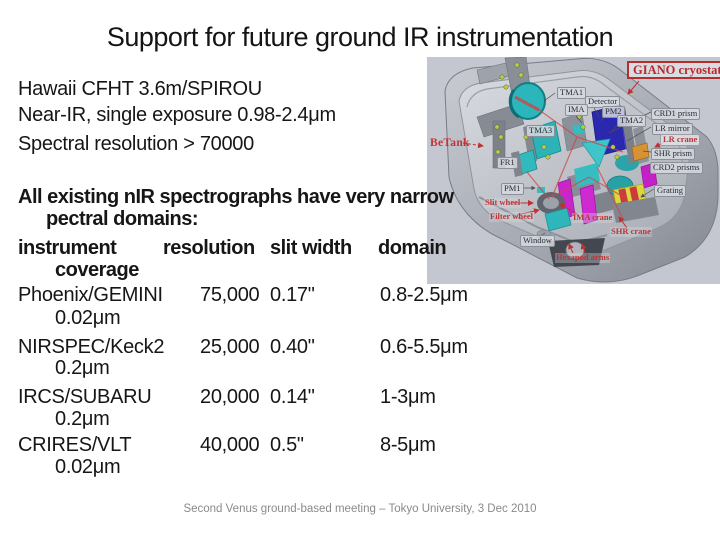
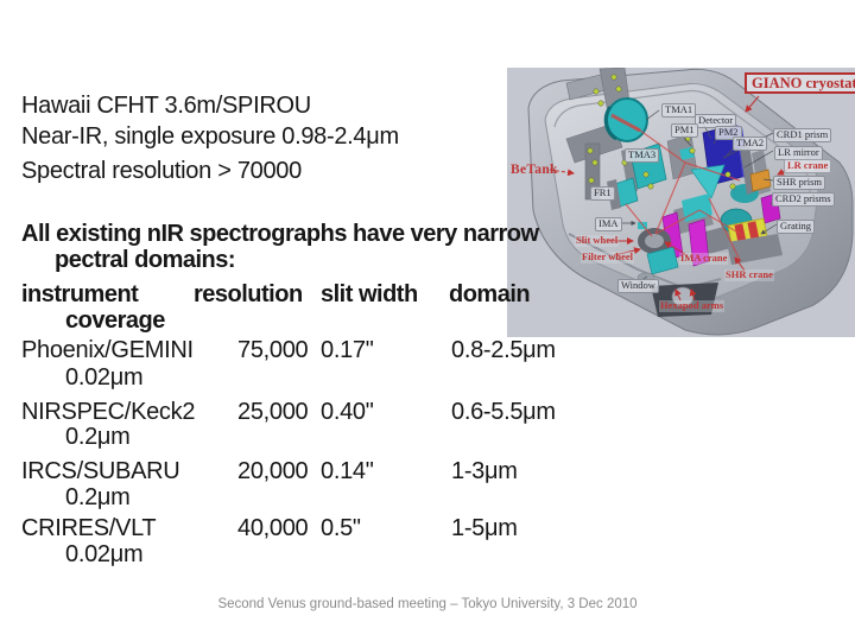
- Support for future ground IR instrumentation
  GIANO cryostat
  BeTank
  TMA1
  Detector
- IMA
+ PM1
  PM2
  TMA2
  TMA3
  CRD1 prism
  LR mirror
  LR crane
  SHR prism
  CRD2 prisms
  Grating
  FR1
- PM1
+ IMA
  Slit wheel
  Filter wheel
  IMA crane
  SHR crane
  Window
  Hexapod arms
  Hawaii CFHT 3.6m/SPIROU
  Near-IR, single exposure 0.98-2.4μm
  Spectral resolution > 70000
  All existing nIR spectrographs have very narrow
  pectral domains:
  instrument
  resolution
  slit width
  domain
  coverage
  Phoenix/GEMINI
  75,000
  0.17"
  0.8-2.5μm
  0.02μm
  NIRSPEC/Keck2
  25,000
  0.40"
  0.6-5.5μm
  0.2μm
  IRCS/SUBARU
  20,000
  0.14"
  1-3μm
  0.2μm
  CRIRES/VLT
  40,000
  0.5"
- 8-5μm
+ 1-5μm
  0.02μm
  Second Venus ground-based meeting – Tokyo University, 3 Dec 2010
